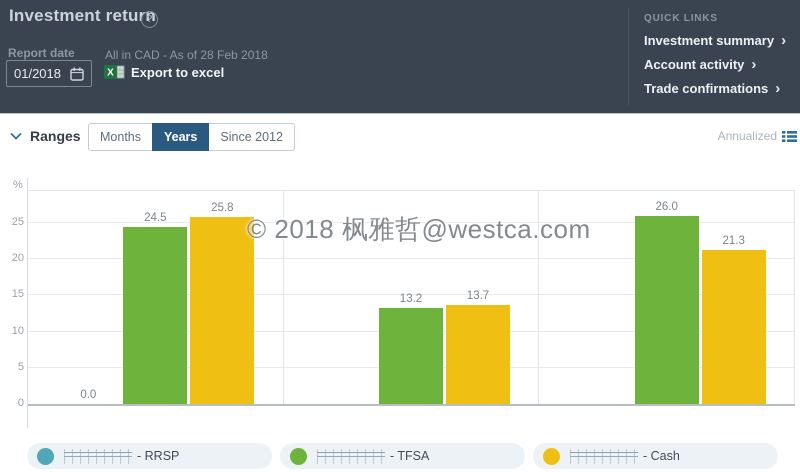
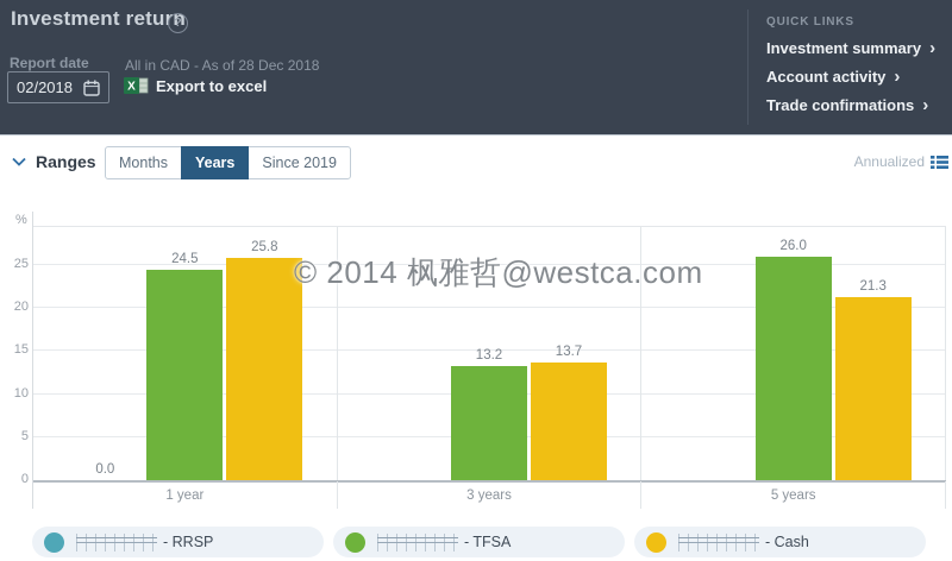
  Investment return
  ?
  Report date
- 01/2018
+ 02/2018
- All in CAD - As of 28 Feb 2018
+ All in CAD - As of 28 Dec 2018
  X
  Export to excel
  QUICK LINKS
  Investment summary
  ›
  Account activity
  ›
  Trade confirmations
  ›
  Ranges
  Months
  Years
- Since 2012
+ Since 2019
  Annualized
  %
  0
  5
  10
  15
  20
  25
  0.0
  24.5
  25.8
  13.2
  13.7
  26.0
  21.3
+ 1 year
+ 3 years
+ 5 years
- © 2018 枫雅哲@westca.com
+ © 2014 枫雅哲@westca.com
  - RRSP
  - TFSA
  - Cash
